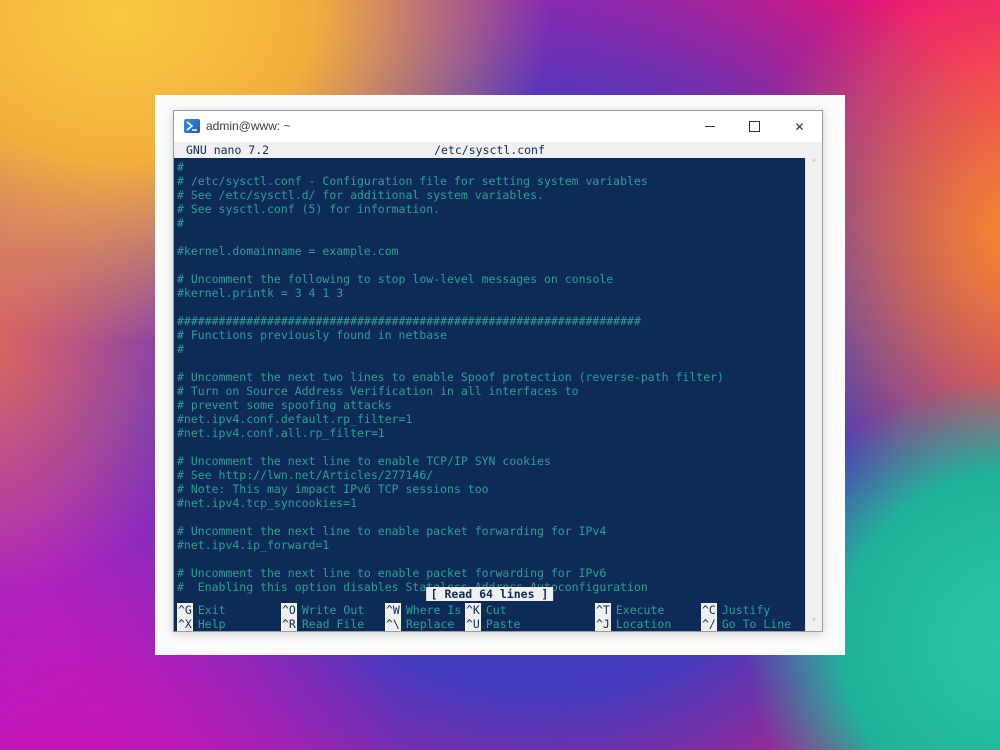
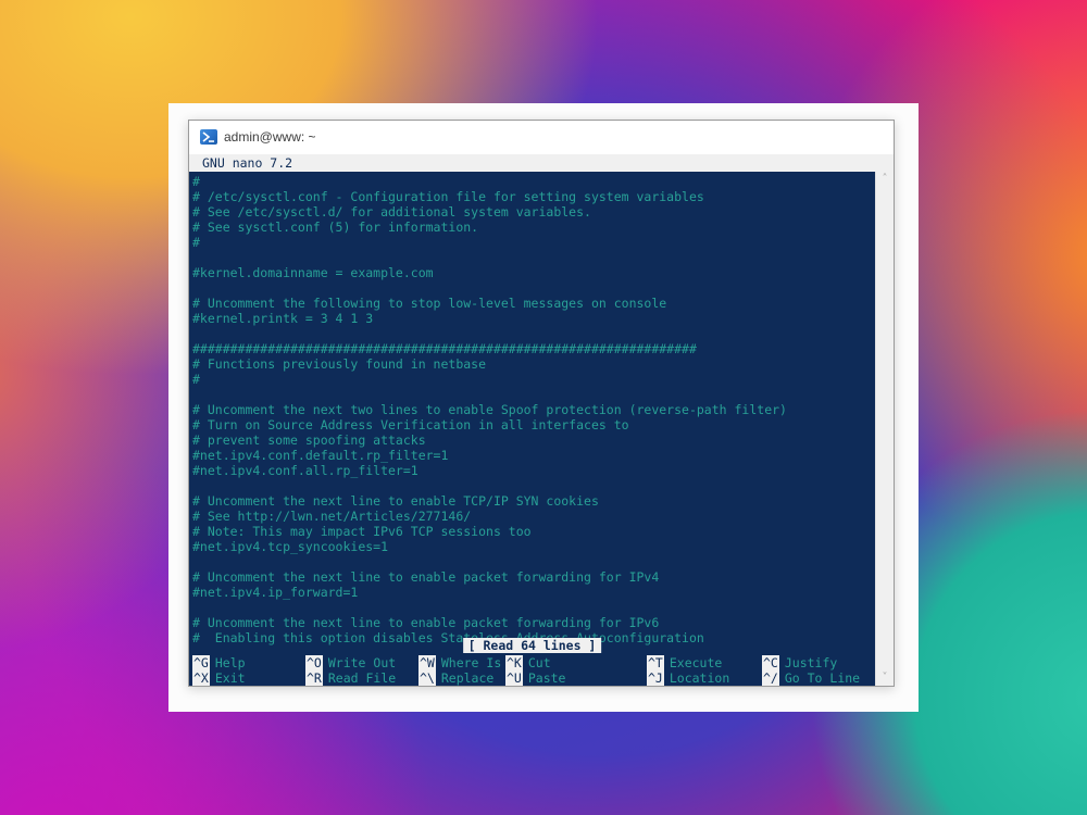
  admin@www: ~
- ✕
- /etc/sysctl.conf
  GNU nano 7.2
  #
  # /etc/sysctl.conf - Configuration file for setting system variables
  # See /etc/sysctl.d/ for additional system variables.
  # See sysctl.conf (5) for information.
  #
  #kernel.domainname = example.com
  # Uncomment the following to stop low-level messages on console
  #kernel.printk = 3 4 1 3
  ###################################################################
  # Functions previously found in netbase
  #
  # Uncomment the next two lines to enable Spoof protection (reverse-path filter)
  # Turn on Source Address Verification in all interfaces to
  # prevent some spoofing attacks
  #net.ipv4.conf.default.rp_filter=1
  #net.ipv4.conf.all.rp_filter=1
  # Uncomment the next line to enable TCP/IP SYN cookies
  # See http://lwn.net/Articles/277146/
  # Note: This may impact IPv6 TCP sessions too
  #net.ipv4.tcp_syncookies=1
  # Uncomment the next line to enable packet forwarding for IPv4
  #net.ipv4.ip_forward=1
  # Uncomment the next line to enable packet forwarding for IPv6
  # Enabling this option disables Staoconfiguration
  [ Read 64 lines ]
- ^G Exit
+ ^G Help
  ^O Write Out
  ^W Where Is
  ^K Cut
  ^T Execute
  ^C Justify
- ^X Help
+ ^X Exit
  ^R Read File
  ^\ Replace
  ^U Paste
  ^J Location
  ^/ Go To Line
  ˄
  ˅
